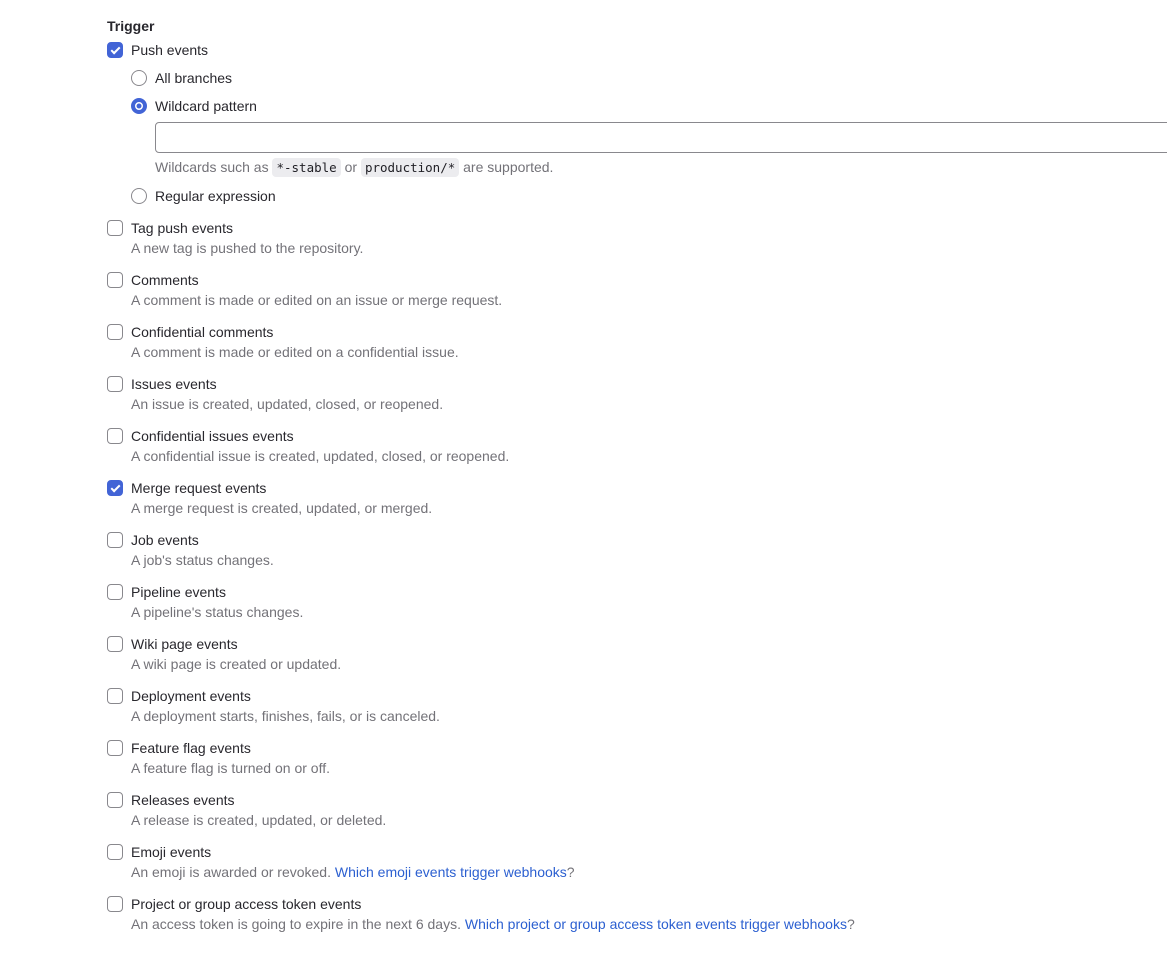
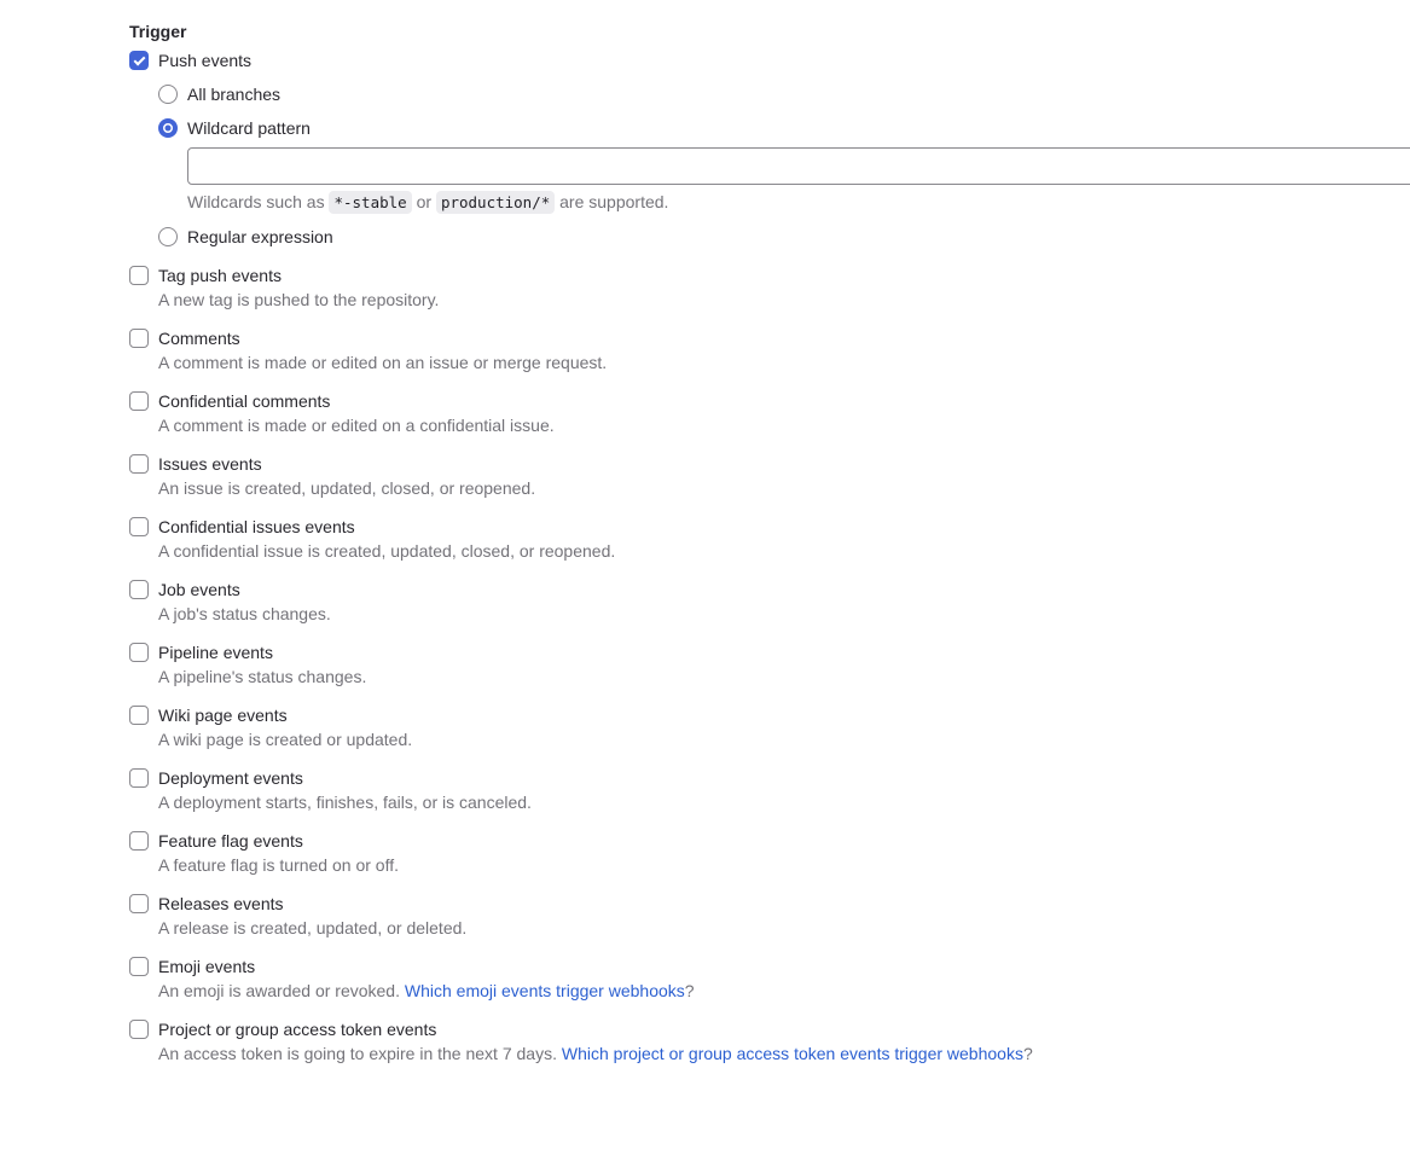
  Trigger
  Push events
  All branches
  Wildcard pattern
  Wildcards such as *-stable or production/* are supported.
  Regular expression
  Tag push events
  A new tag is pushed to the repository.
  Comments
  A comment is made or edited on an issue or merge request.
  Confidential comments
  A comment is made or edited on a confidential issue.
  Issues events
  An issue is created, updated, closed, or reopened.
  Confidential issues events
  A confidential issue is created, updated, closed, or reopened.
- Merge request events
- A merge request is created, updated, or merged.
  Job events
  A job's status changes.
  Pipeline events
  A pipeline's status changes.
  Wiki page events
  A wiki page is created or updated.
  Deployment events
  A deployment starts, finishes, fails, or is canceled.
  Feature flag events
  A feature flag is turned on or off.
  Releases events
  A release is created, updated, or deleted.
  Emoji events
  An emoji is awarded or revoked. Which emoji events trigger webhooks?
  Project or group access token events
- An access token is going to expire in the next 6 days. Which project or group access token events trigger webhooks?
+ An access token is going to expire in the next 7 days. Which project or group access token events trigger webhooks?
